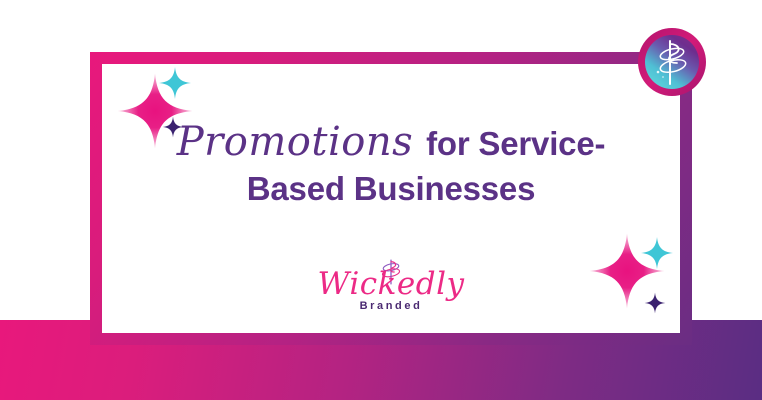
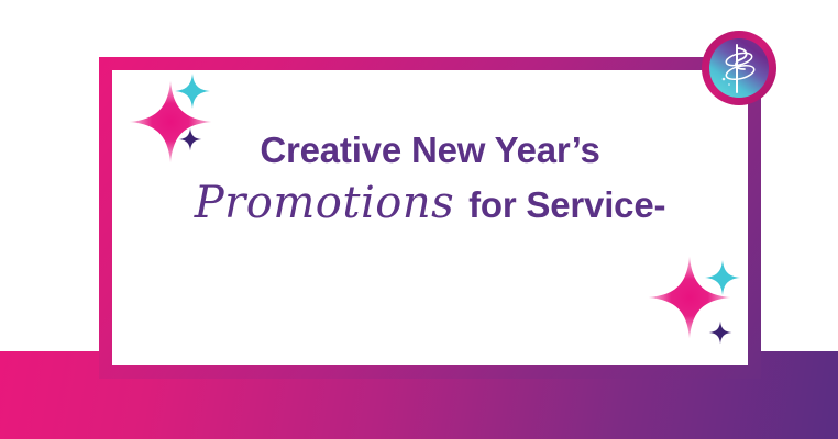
+ Creative New Year’s
  Promotions for Service-
- Based Businesses
- Wickedly
- Branded
